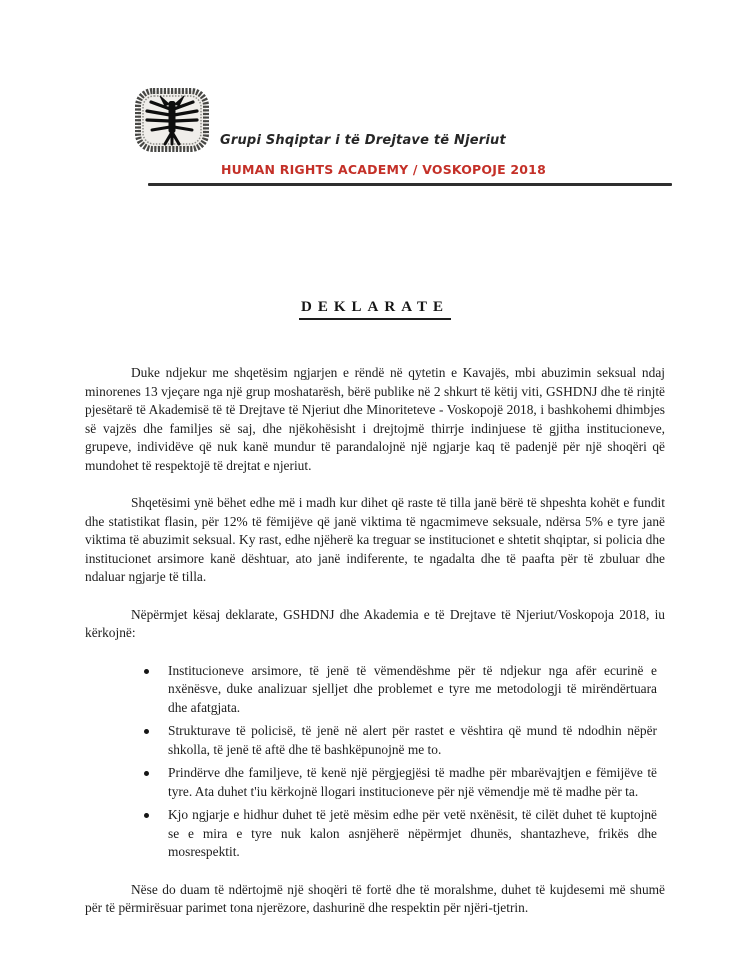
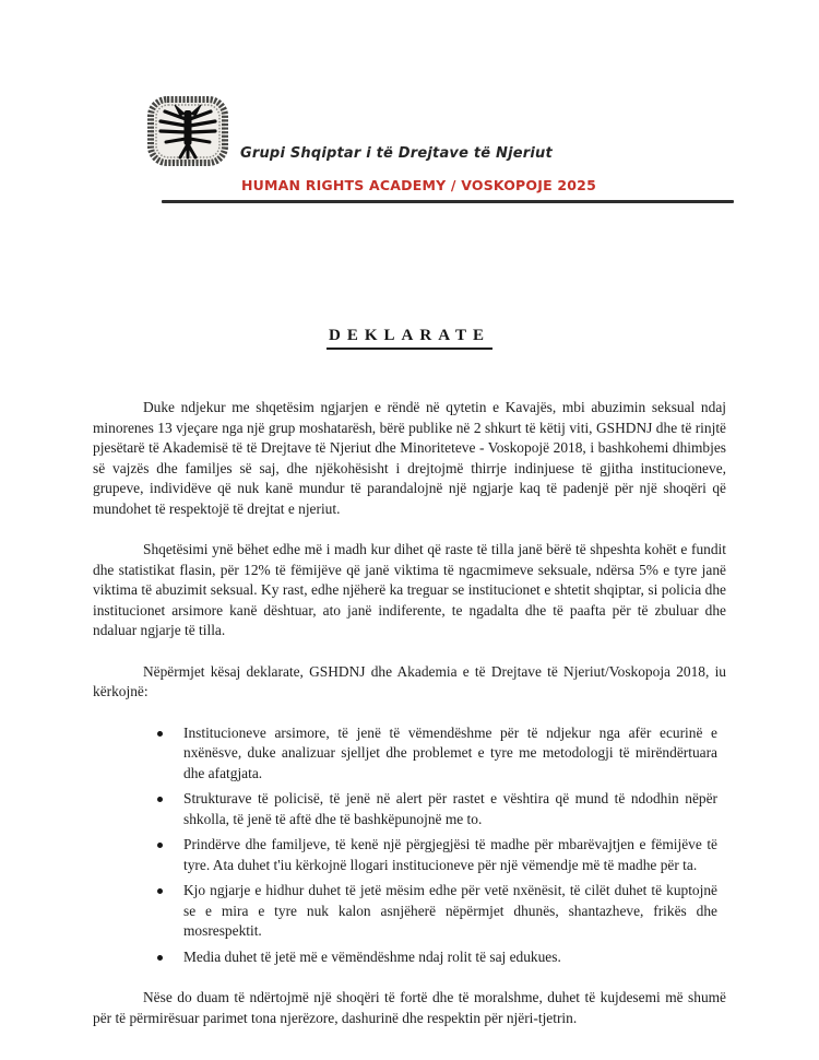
  Grupi Shqiptar i të Drejtave të Njeriut
- HUMAN RIGHTS ACADEMY / VOSKOPOJE 2018
+ HUMAN RIGHTS ACADEMY / VOSKOPOJE 2025
  DEKLARATE
  Duke ndjekur me shqetësim ngjarjen e rëndë në qytetin e Kavajës, mbi abuzimin seksual ndaj minorenes 13 vjeçare nga një grup moshatarësh, bërë publike në 2 shkurt të këtij viti, GSHDNJ dhe të rinjtë pjesëtarë të Akademisë të të Drejtave të Njeriut dhe Minoriteteve - Voskopojë 2018, i bashkohemi dhimbjes së vajzës dhe familjes së saj, dhe njëkohësisht i drejtojmë thirrje indinjuese të gjitha institucioneve, grupeve, individëve që nuk kanë mundur të parandalojnë një ngjarje kaq të padenjë për një shoqëri që mundohet të respektojë të drejtat e njeriut.
  Shqetësimi ynë bëhet edhe më i madh kur dihet që raste të tilla janë bërë të shpeshta kohët e fundit dhe statistikat flasin, për 12% të fëmijëve që janë viktima të ngacmimeve seksuale, ndërsa 5% e tyre janë viktima të abuzimit seksual. Ky rast, edhe njëherë ka treguar se institucionet e shtetit shqiptar, si policia dhe institucionet arsimore kanë dështuar, ato janë indiferente, te ngadalta dhe të paafta për të zbuluar dhe ndaluar ngjarje të tilla.
  Nëpërmjet kësaj deklarate, GSHDNJ dhe Akademia e të Drejtave të Njeriut/Voskopoja 2018, iu kërkojnë:
  Institucioneve arsimore, të jenë të vëmendëshme për të ndjekur nga afër ecurinë e nxënësve, duke analizuar sjelljet dhe problemet e tyre me metodologji të mirëndërtuara dhe afatgjata.
  Strukturave të policisë, të jenë në alert për rastet e vështira që mund të ndodhin nëpër shkolla, të jenë të aftë dhe të bashkëpunojnë me to.
  Prindërve dhe familjeve, të kenë një përgjegjësi të madhe për mbarëvajtjen e fëmijëve të tyre. Ata duhet t'iu kërkojnë llogari institucioneve për një vëmendje më të madhe për ta.
  Kjo ngjarje e hidhur duhet të jetë mësim edhe për vetë nxënësit, të cilët duhet të kuptojnë se e mira e tyre nuk kalon asnjëherë nëpërmjet dhunës, shantazheve, frikës dhe mosrespektit.
+ Media duhet të jetë më e vëmëndëshme ndaj rolit të saj edukues.
  Nëse do duam të ndërtojmë një shoqëri të fortë dhe të moralshme, duhet të kujdesemi më shumë për të përmirësuar parimet tona njerëzore, dashurinë dhe respektin për njëri-tjetrin.
